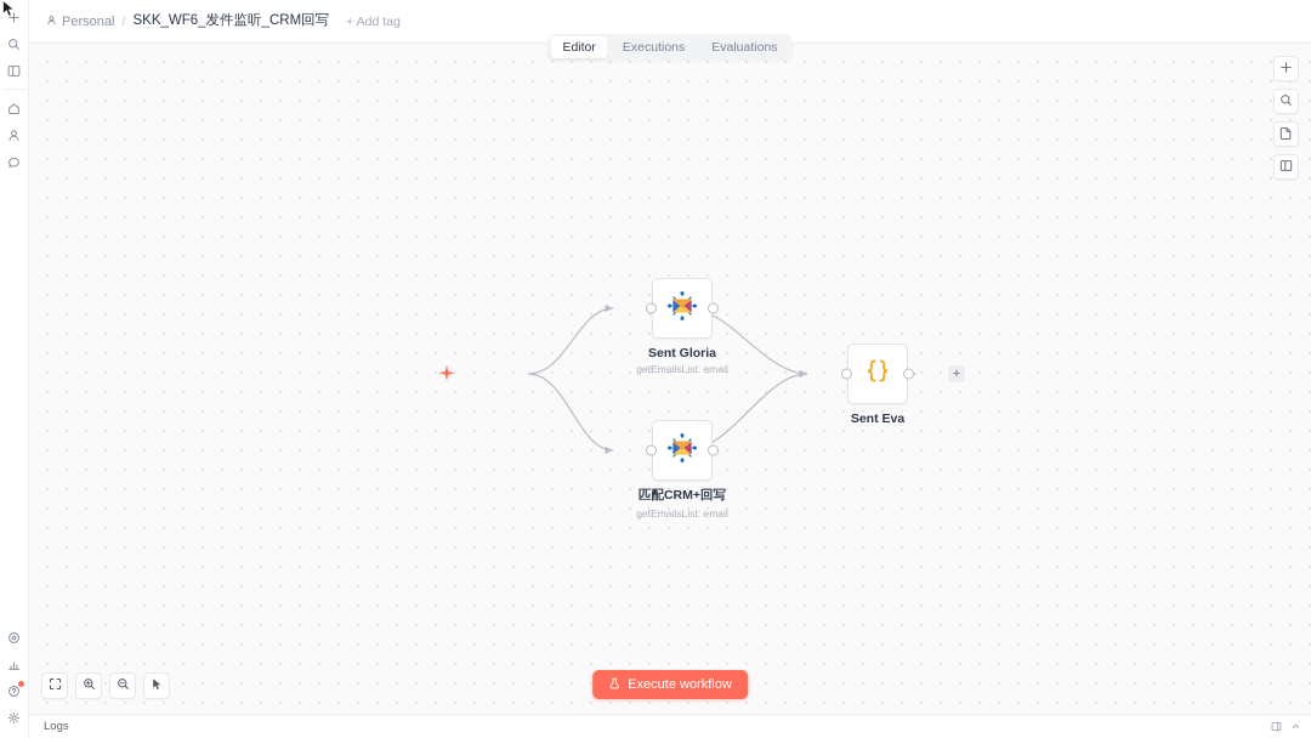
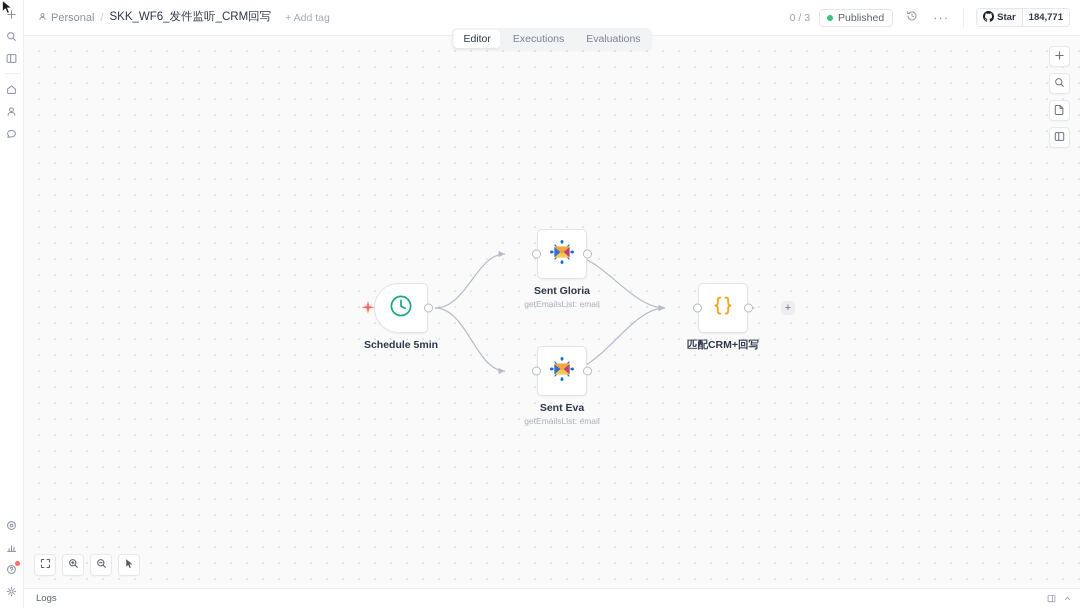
  Personal
  /
  SKK_WF6_发件监听_CRM回写
  + Add tag
+ 0 / 3
+ Published
+ ···
+ Star
+ 184,771
  Editor
  Executions
  Evaluations
+ Schedule 5min
  Sent Gloria
  getEmailsList: email
- 匹配CRM+回写
+ Sent Eva
  getEmailsList: email
- Sent Eva
+ 匹配CRM+回写
  +
- Execute workflow
  Logs
